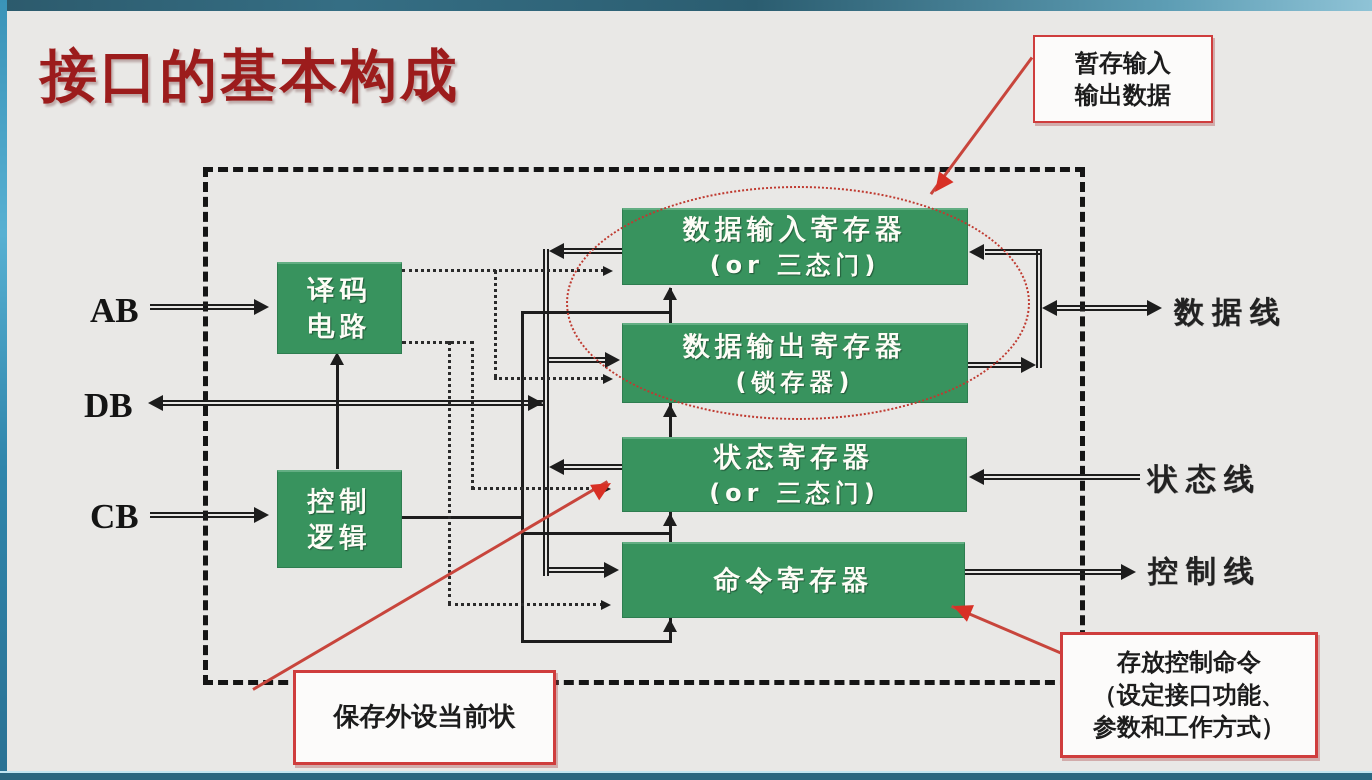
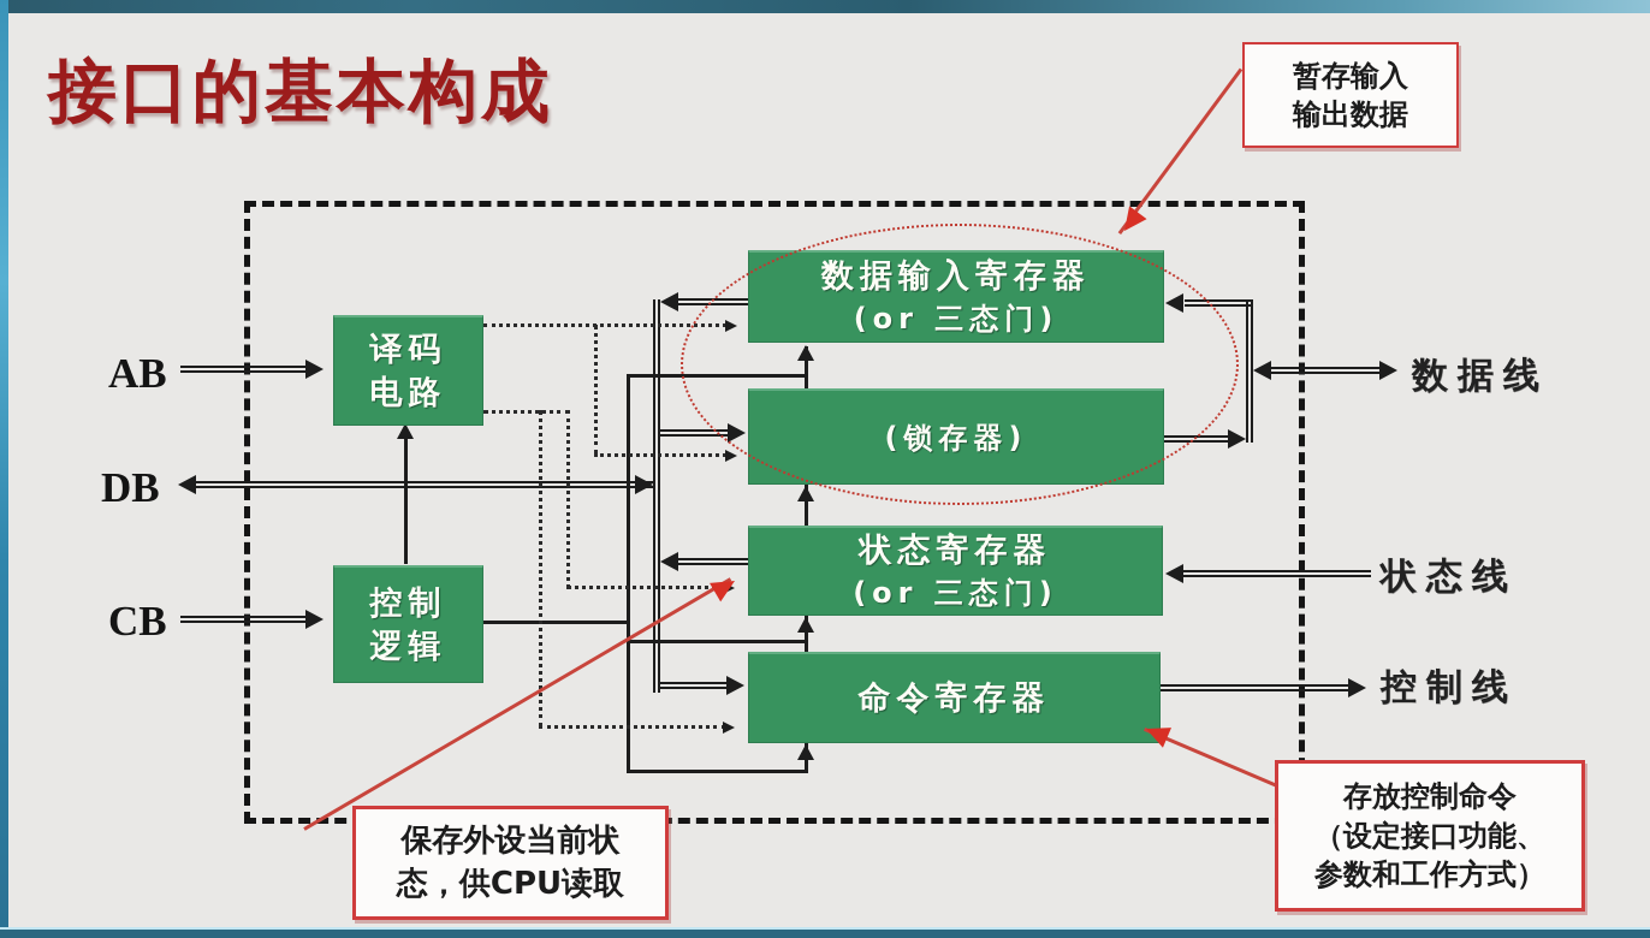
  接口的基本构成
  译码
  电路
  控制
  逻辑
  数据输入寄存器
  (or 三态门)
- 数据输出寄存器
  (锁存器)
  状态寄存器
  (or 三态门)
  命令寄存器
  AB
  DB
  CB
  数据线
  状态线
  控制线
  暂存输入
  输出数据
  保存外设当前状
+ 态，供CPU读取
  存放控制命令
  （设定接口功能、
  参数和工作方式）
